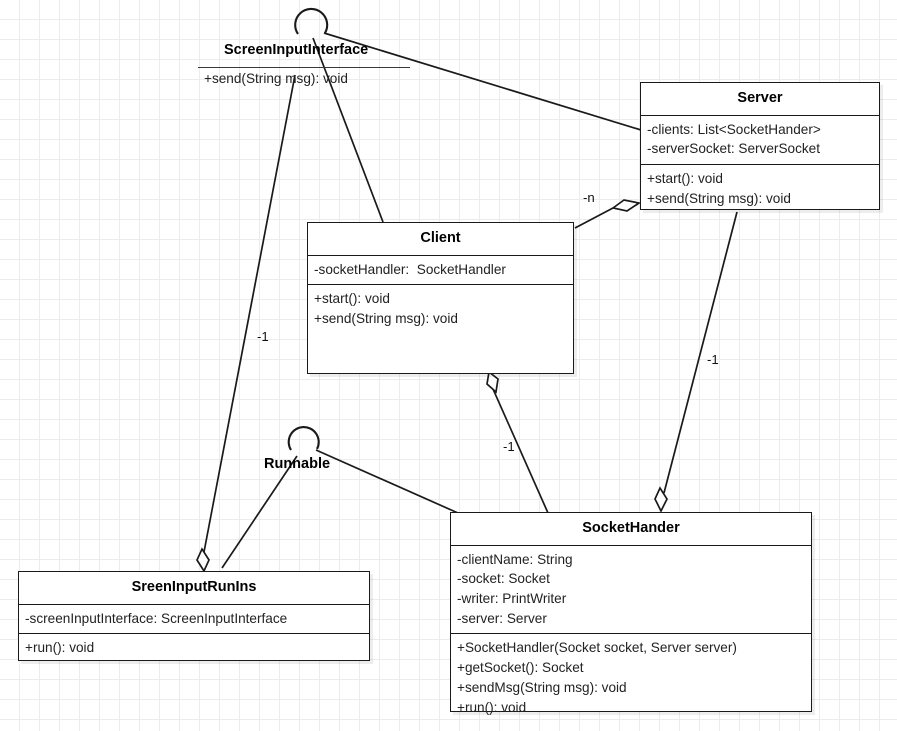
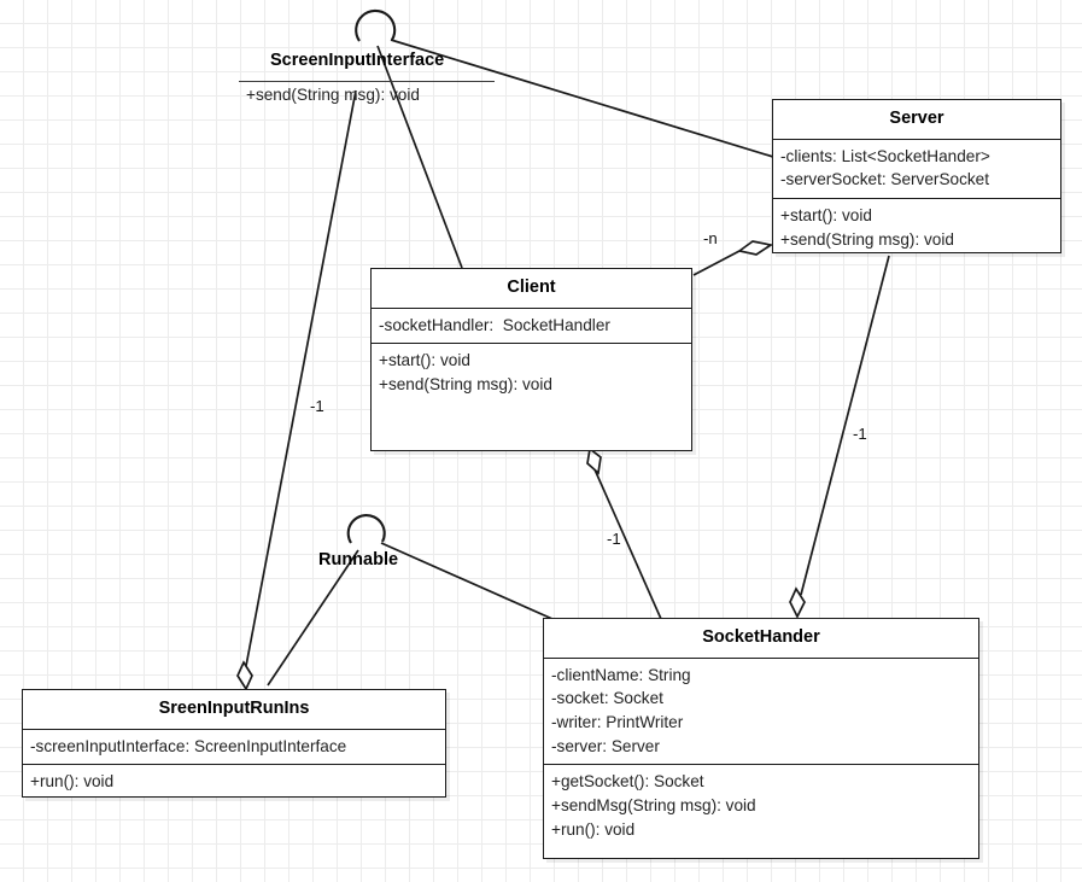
  ScreenInputInterface
  +send(String msg): void
  Runnable
  Server
  -clients: List<SocketHander>
  -serverSocket: ServerSocket
  +start(): void
  +send(String msg): void
  Client
  -socketHandler: SocketHandler
  +start(): void
  +send(String msg): void
  SocketHander
  -clientName: String
  -socket: Socket
  -writer: PrintWriter
  -server: Server
- +SocketHandler(Socket socket, Server server)
  +getSocket(): Socket
  +sendMsg(String msg): void
  +run(): void
  SreenInputRunIns
  -screenInputInterface: ScreenInputInterface
  +run(): void
  -n
  -1
  -1
  -1
